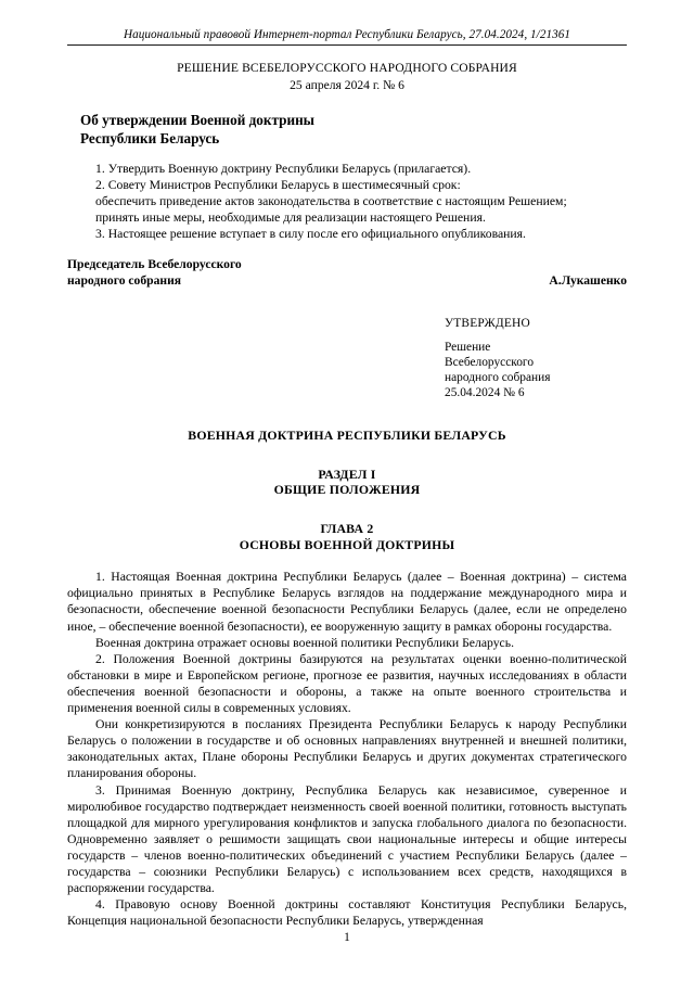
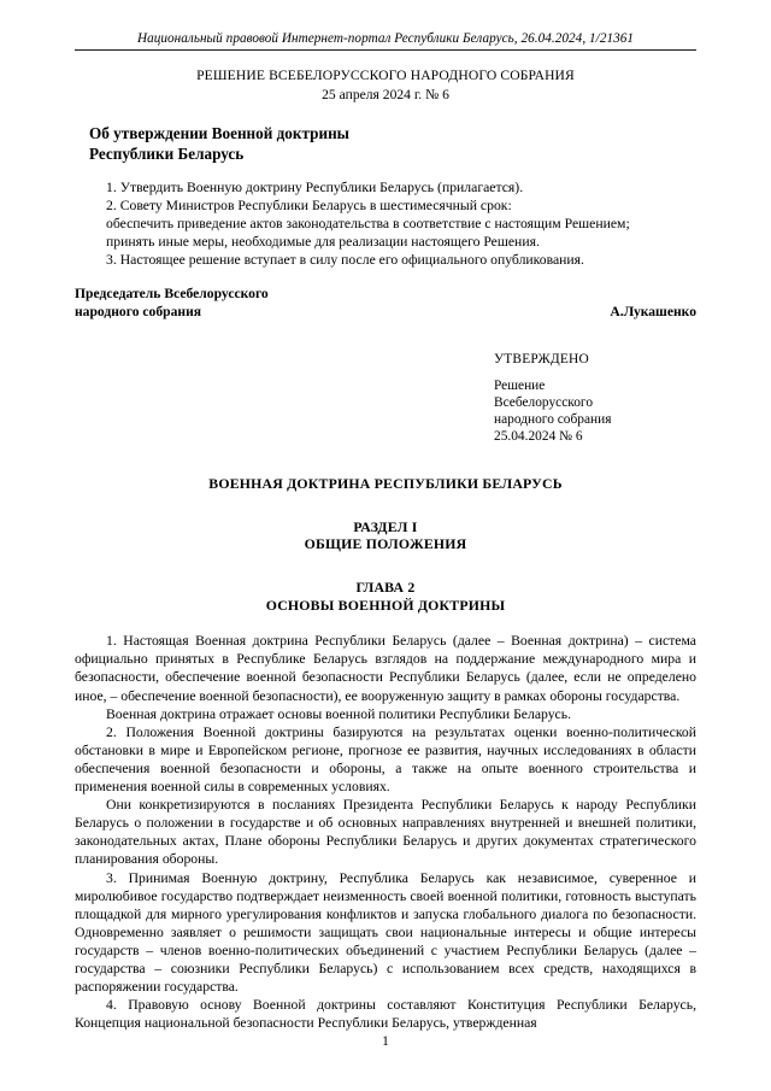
- Национальный правовой Интернет-портал Республики Беларусь, 27.04.2024, 1/21361
+ Национальный правовой Интернет-портал Республики Беларусь, 26.04.2024, 1/21361
  РЕШЕНИЕ ВСЕБЕЛОРУССКОГО НАРОДНОГО СОБРАНИЯ
  25 апреля 2024 г. № 6
  Об утверждении Военной доктрины
  Республики Беларусь
  1. Утвердить Военную доктрину Республики Беларусь (прилагается).
  2. Совету Министров Республики Беларусь в шестимесячный срок:
  обеспечить приведение актов законодательства в соответствие с настоящим Решением;
  принять иные меры, необходимые для реализации настоящего Решения.
  3. Настоящее решение вступает в силу после его официального опубликования.
  Председатель Всебелорусского
  народного собрания
  А.Лукашенко
  УТВЕРЖДЕНО
  Решение
  Всебелорусского
  народного собрания
  25.04.2024 № 6
  ВОЕННАЯ ДОКТРИНА РЕСПУБЛИКИ БЕЛАРУСЬ
  РАЗДЕЛ I
  ОБЩИЕ ПОЛОЖЕНИЯ
  ГЛАВА 2
  ОСНОВЫ ВОЕННОЙ ДОКТРИНЫ
  1. Настоящая Военная доктрина Республики Беларусь (далее – Военная доктрина) – система официально принятых в Республике Беларусь взглядов на поддержание международного мира и безопасности, обеспечение военной безопасности Республики Беларусь (далее, если не определено иное, – обеспечение военной безопасности), ее вооруженную защиту в рамках обороны государства.
  Военная доктрина отражает основы военной политики Республики Беларусь.
  2. Положения Военной доктрины базируются на результатах оценки военно-политической обстановки в мире и Европейском регионе, прогнозе ее развития, научных исследованиях в области обеспечения военной безопасности и обороны, а также на опыте военного строительства и применения военной силы в современных условиях.
  Они конкретизируются в посланиях Президента Республики Беларусь к народу Республики Беларусь о положении в государстве и об основных направлениях внутренней и внешней политики, законодательных актах, Плане обороны Республики Беларусь и других документах стратегического планирования обороны.
  3. Принимая Военную доктрину, Республика Беларусь как независимое, суверенное и миролюбивое государство подтверждает неизменность своей военной политики, готовность выступать площадкой для мирного урегулирования конфликтов и запуска глобального диалога по безопасности. Одновременно заявляет о решимости защищать свои национальные интересы и общие интересы государств – членов военно-политических объединений с участием Республики Беларусь (далее – государства – союзники Республики Беларусь) с использованием всех средств, находящихся в распоряжении государства.
  4. Правовую основу Военной доктрины составляют Конституция Республики Беларусь, Концепция национальной безопасности Республики Беларусь, утвержденная
  1
